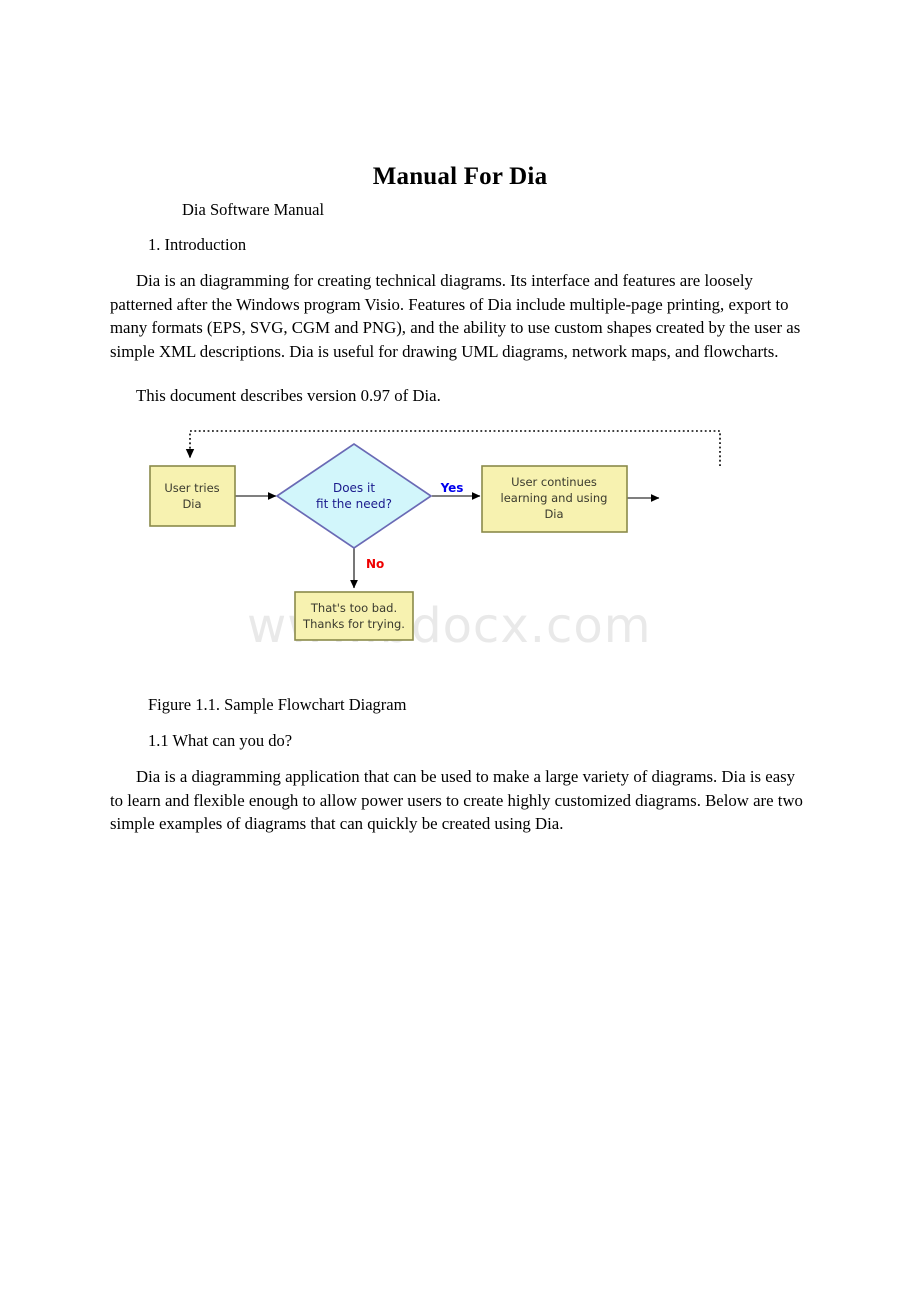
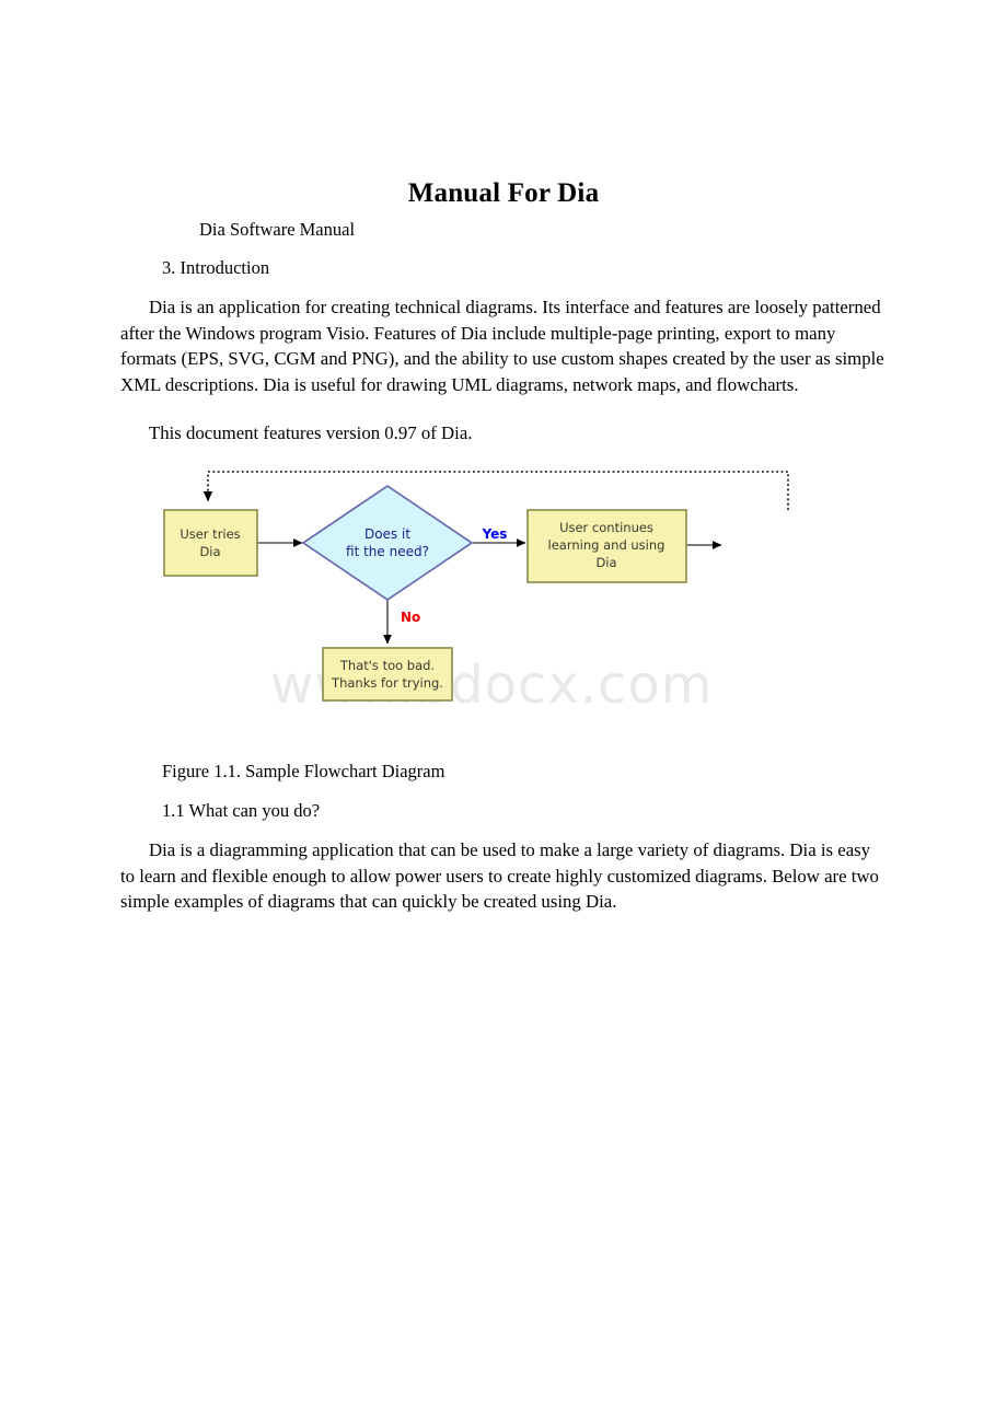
  Manual For Dia
  Dia Software Manual
- 1. Introduction
+ 3. Introduction
- Dia is an diagramming for creating technical diagrams. Its interface and features are loosely patterned after the Windows program Visio. Features of Dia include multiple-page printing, export to many formats (EPS, SVG, CGM and PNG), and the ability to use custom shapes created by the user as simple XML descriptions. Dia is useful for drawing UML diagrams, network maps, and flowcharts.
+ Dia is an application for creating technical diagrams. Its interface and features are loosely patterned after the Windows program Visio. Features of Dia include multiple-page printing, export to many formats (EPS, SVG, CGM and PNG), and the ability to use custom shapes created by the user as simple XML descriptions. Dia is useful for drawing UML diagrams, network maps, and flowcharts.
- This document describes version 0.97 of Dia.
+ This document features version 0.97 of Dia.
  User tries
  Dia
  Does it
  fit the need?
  Yes
  No
  User continues
  learning and using
  Dia
  That's too bad.
  Thanks for trying.
  Figure 1.1. Sample Flowchart Diagram
  1.1 What can you do?
  Dia is a diagramming application that can be used to make a large variety of diagrams. Dia is easy to learn and flexible enough to allow power users to create highly customized diagrams. Below are two simple examples of diagrams that can quickly be created using Dia.
